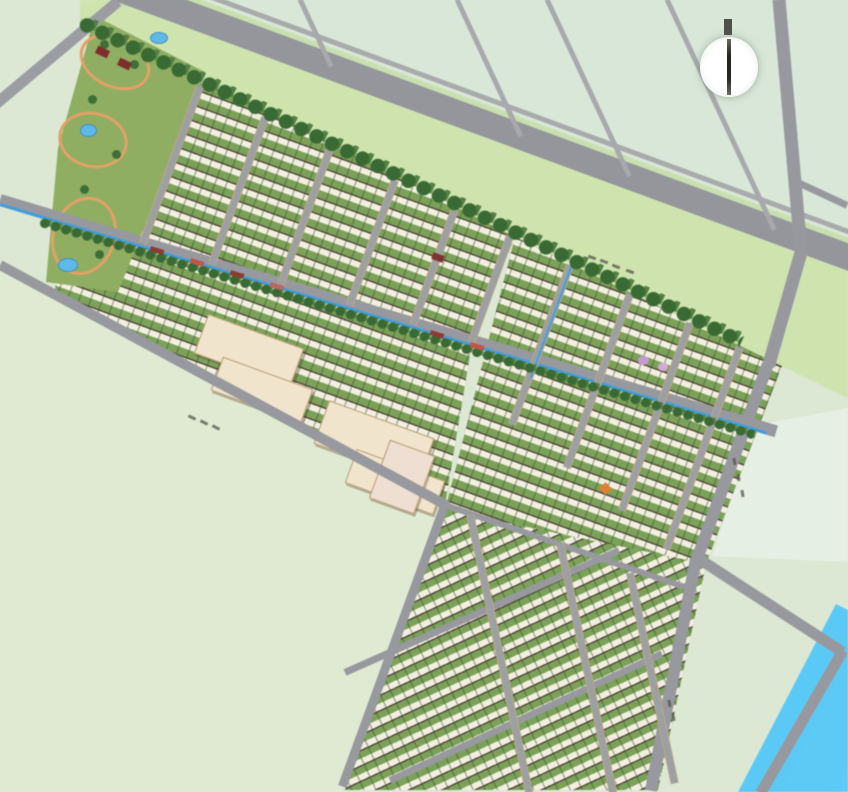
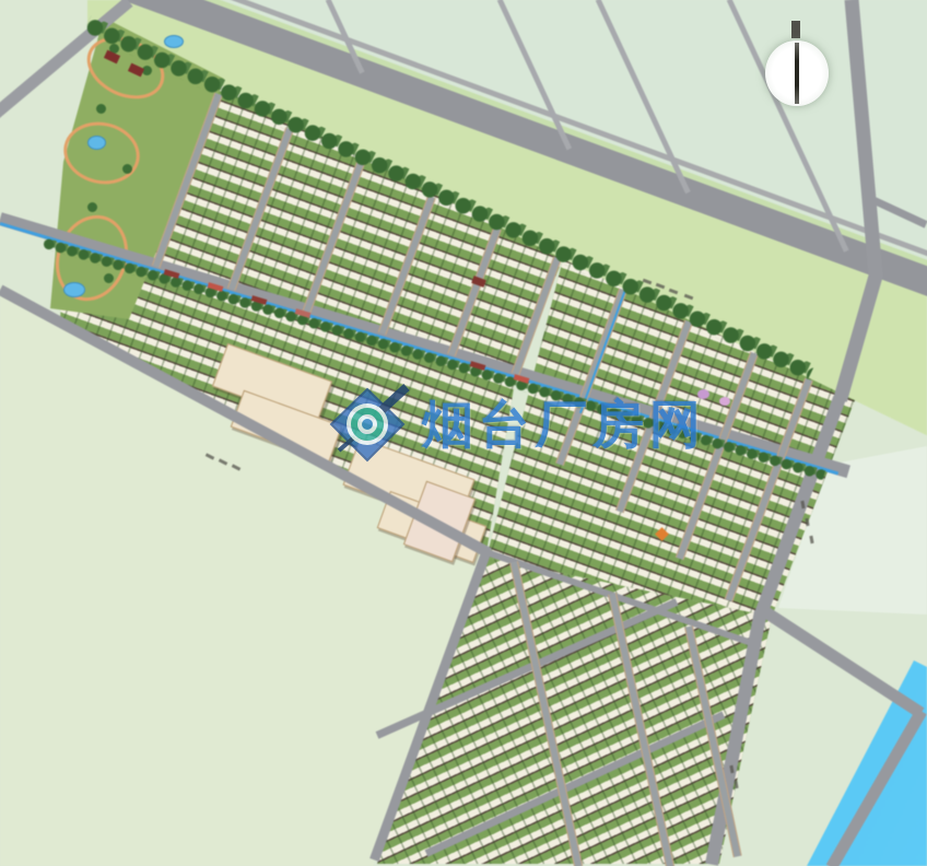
+ 烟台厂房网
